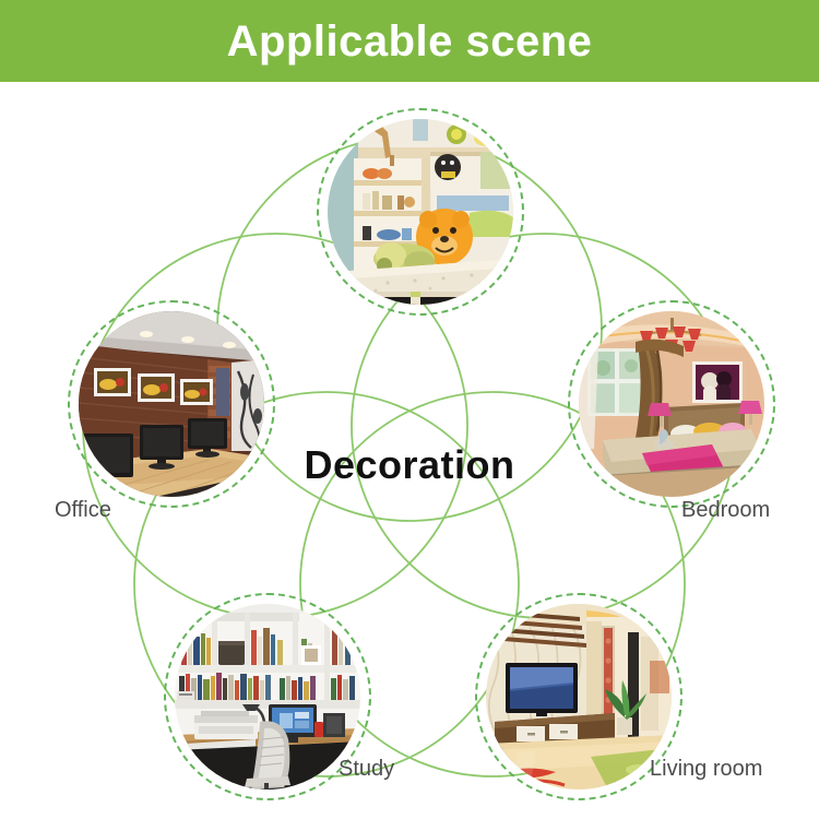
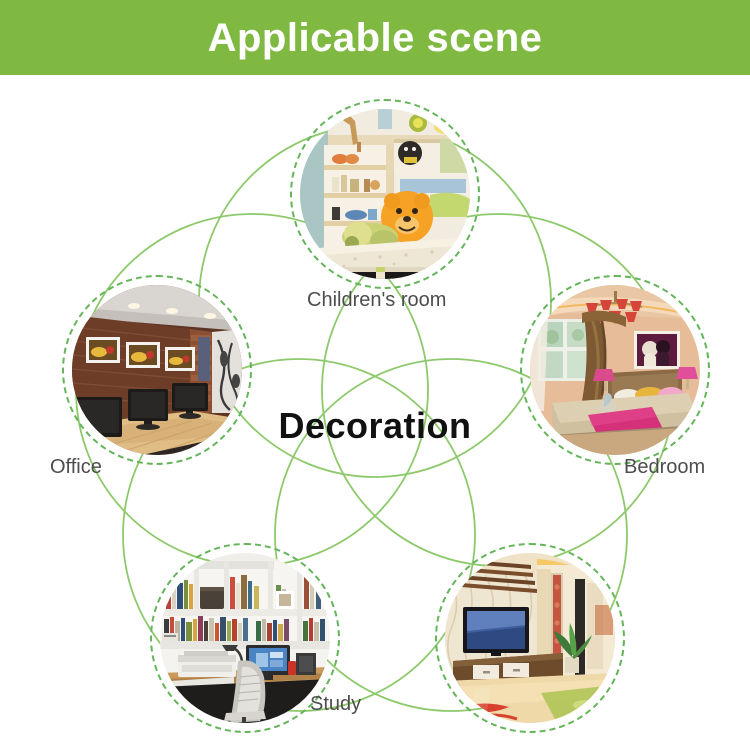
  Applicable scene
  Decoration
+ Children's room
  Office
  Bedroom
  Study
- Living room
